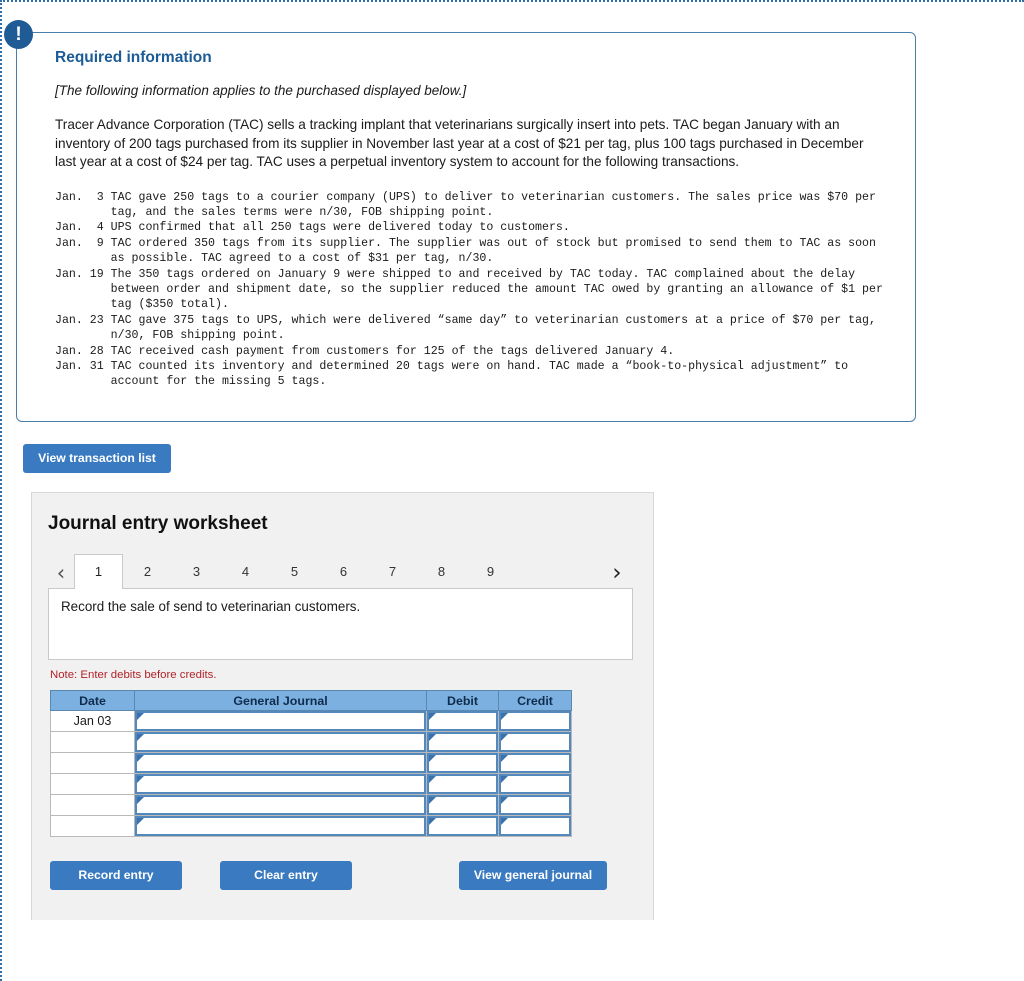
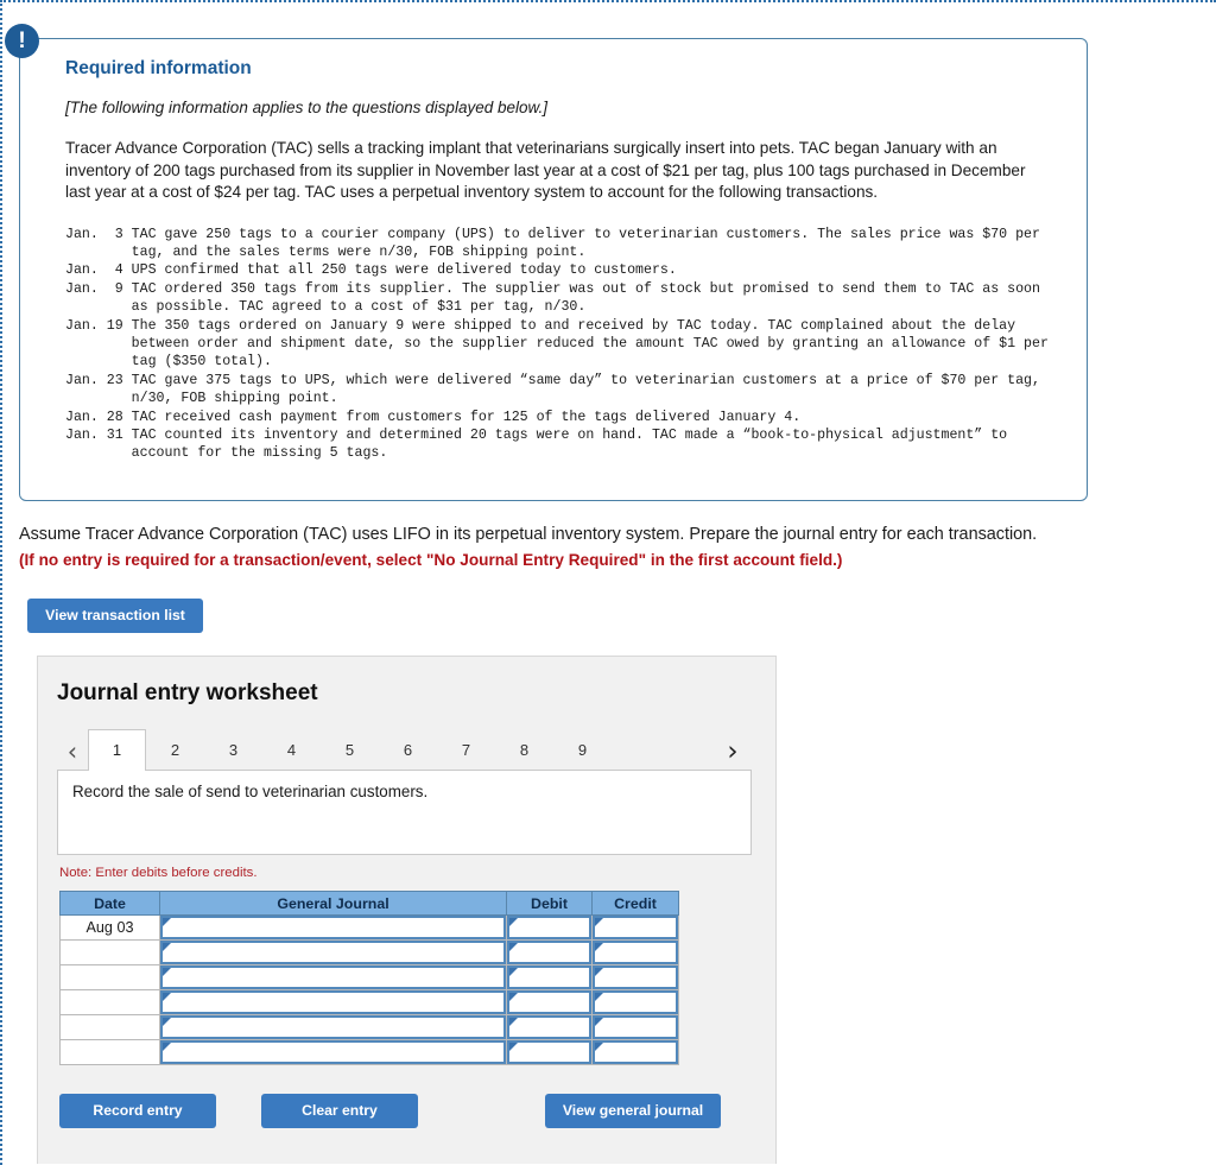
  !
  Required information
- [The following information applies to the purchased displayed below.]
+ [The following information applies to the questions displayed below.]
  Tracer Advance Corporation (TAC) sells a tracking implant that veterinarians surgically insert into pets. TAC began January with an inventory of 200 tags purchased from its supplier in November last year at a cost of $21 per tag, plus 100 tags purchased in December last year at a cost of $24 per tag. TAC uses a perpetual inventory system to account for the following transactions.
  Jan. 3 TAC gave 250 tags to a courier company (UPS) to deliver to veterinarian customers. The sales price was $70 per
  tag, and the sales terms were n/30, FOB shipping point.
  Jan. 4 UPS confirmed that all 250 tags were delivered today to customers.
  Jan. 9 TAC ordered 350 tags from its supplier. The supplier was out of stock but promised to send them to TAC as soon
  as possible. TAC agreed to a cost of $31 per tag, n/30.
  Jan. 19 The 350 tags ordered on January 9 were shipped to and received by TAC today. TAC complained about the delay
  between order and shipment date, so the supplier reduced the amount TAC owed by granting an allowance of $1 per
  tag ($350 total).
  Jan. 23 TAC gave 375 tags to UPS, which were delivered “same day” to veterinarian customers at a price of $70 per tag,
  n/30, FOB shipping point.
  Jan. 28 TAC received cash payment from customers for 125 of the tags delivered January 4.
  Jan. 31 TAC counted its inventory and determined 20 tags were on hand. TAC made a “book-to-physical adjustment” to
  account for the missing 5 tags.
+ Assume Tracer Advance Corporation (TAC) uses LIFO in its perpetual inventory system. Prepare the journal entry for each transaction.
+ (If no entry is required for a transaction/event, select "No Journal Entry Required" in the first account field.)
  View transaction list
  Journal entry worksheet
  ‹
  1
  2
  3
  4
  5
  6
  7
  8
  9
  ›
  Record the sale of send to veterinarian customers.
  Note: Enter debits before credits.
  Date	General Journal	Debit	Credit
- Jan 03
+ Aug 03
  Record entry
  Clear entry
  View general journal
